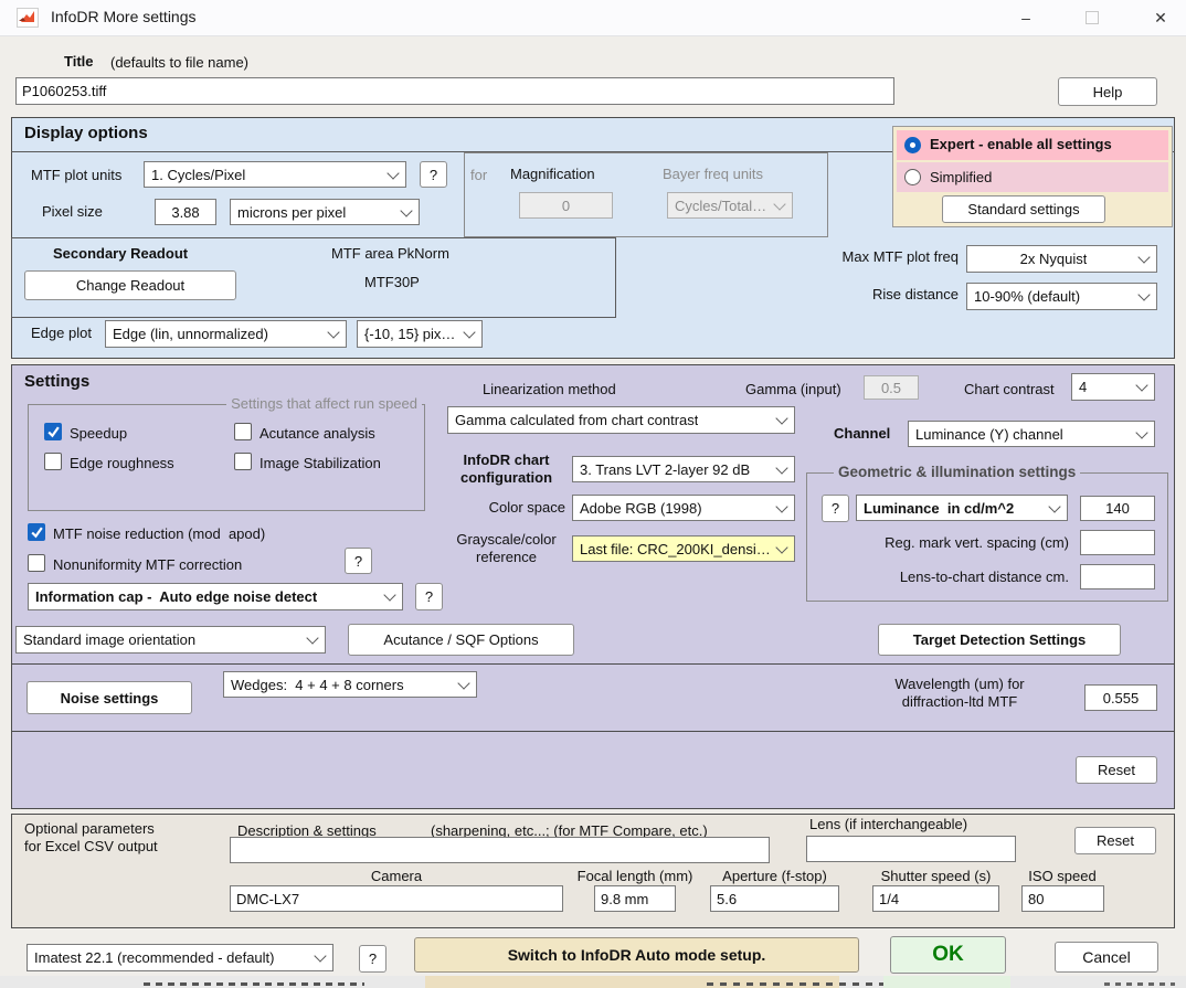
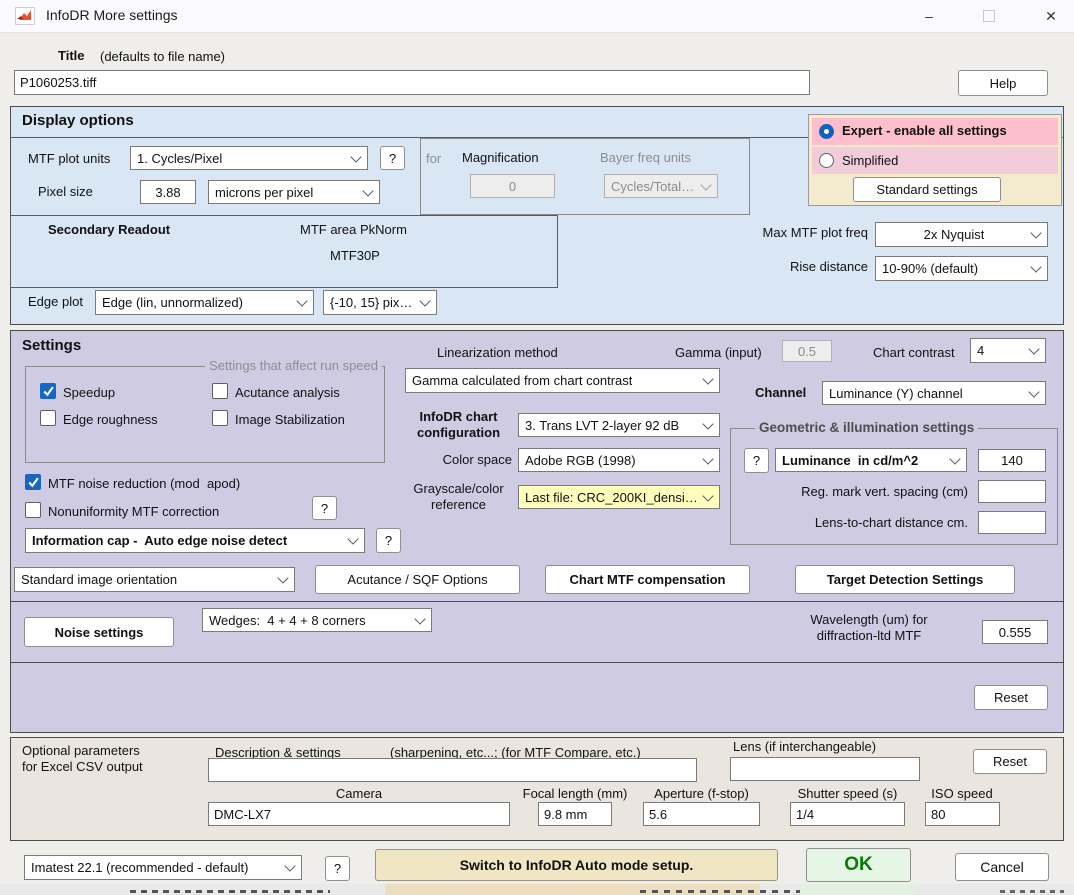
  InfoDR More settings
  –
  ✕
  Title
  (defaults to file name)
  P1060253.tiff
  Help
  Display options
  MTF plot units
  1. Cycles/Pixel
  ?
  for
  Magnification
  0
  Bayer freq units
  Cycles/Total pi
  Pixel size
  3.88
  microns per pixel
  Expert - enable all settings
  Simplified
  Standard settings
  Secondary Readout
- Change Readout
  MTF area PkNorm
  MTF30P
  Max MTF plot freq
  2x Nyquist
  Rise distance
  10-90% (default)
  Edge plot
  Edge (lin, unnormalized)
  {-10, 15} pixels
  Settings
  Settings that affect run speed
  Speedup
  Acutance analysis
  Edge roughness
  Image Stabilization
  MTF noise reduction (mod apod)
  Nonuniformity MTF correction
  ?
  Information cap - Auto edge noise detect
  ?
  Linearization method
  Gamma calculated from chart contrast
  InfoDR chart
  configuration
  3. Trans LVT 2-layer 92 dB
  Color space
  Adobe RGB (1998)
  Grayscale/color
  reference
  Last file: CRC_200KI_densit...
  Gamma (input)
  0.5
  Chart contrast
  4
  Channel
  Luminance (Y) channel
  Geometric & illumination settings
  ?
  Luminance in cd/m^2
  140
  Reg. mark vert. spacing (cm)
  Lens-to-chart distance cm.
  Standard image orientation
  Acutance / SQF Options
+ Chart MTF compensation
  Target Detection Settings
  Noise settings
  Wedges: 4 + 4 + 8 corners
  Wavelength (um) for
  diffraction-ltd MTF
  0.555
  Reset
  Optional parameters
  for Excel CSV output
  Description & settings
  (sharpening, etc...; (for MTF Compare, etc.)
  Lens (if interchangeable)
  Reset
  Camera
  DMC-LX7
  Focal length (mm)
  9.8 mm
  Aperture (f-stop)
  5.6
  Shutter speed (s)
  1/4
  ISO speed
  80
  Imatest 22.1 (recommended - default)
  ?
  Switch to InfoDR Auto mode setup.
  OK
  Cancel
